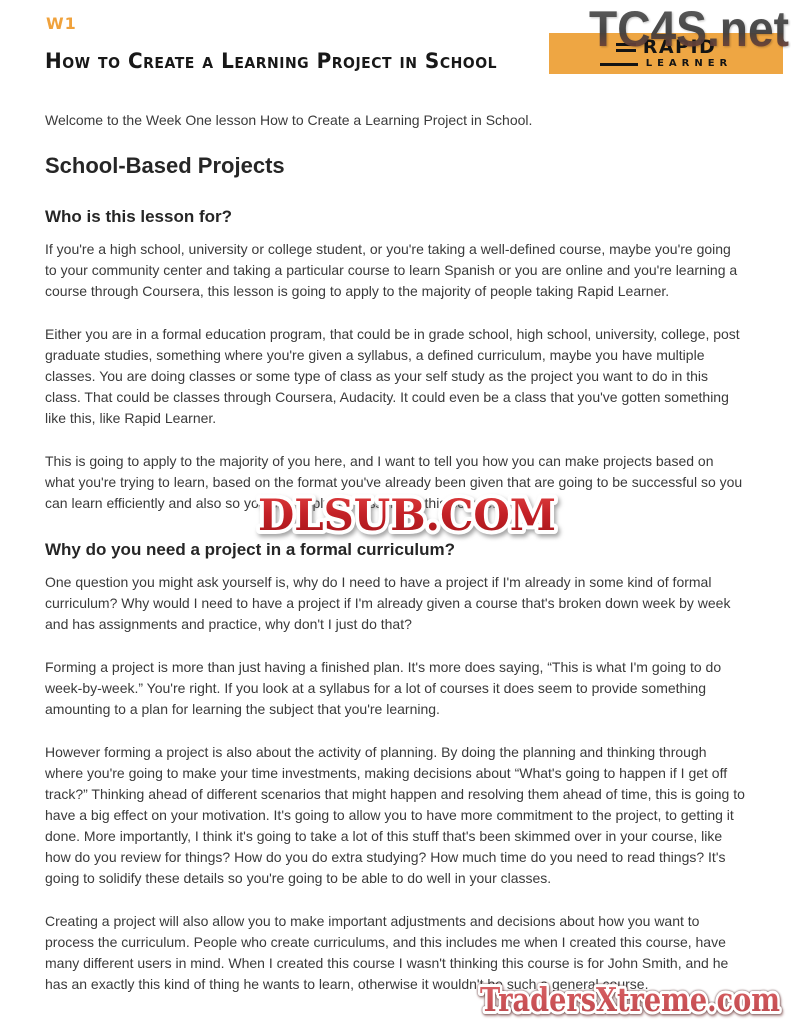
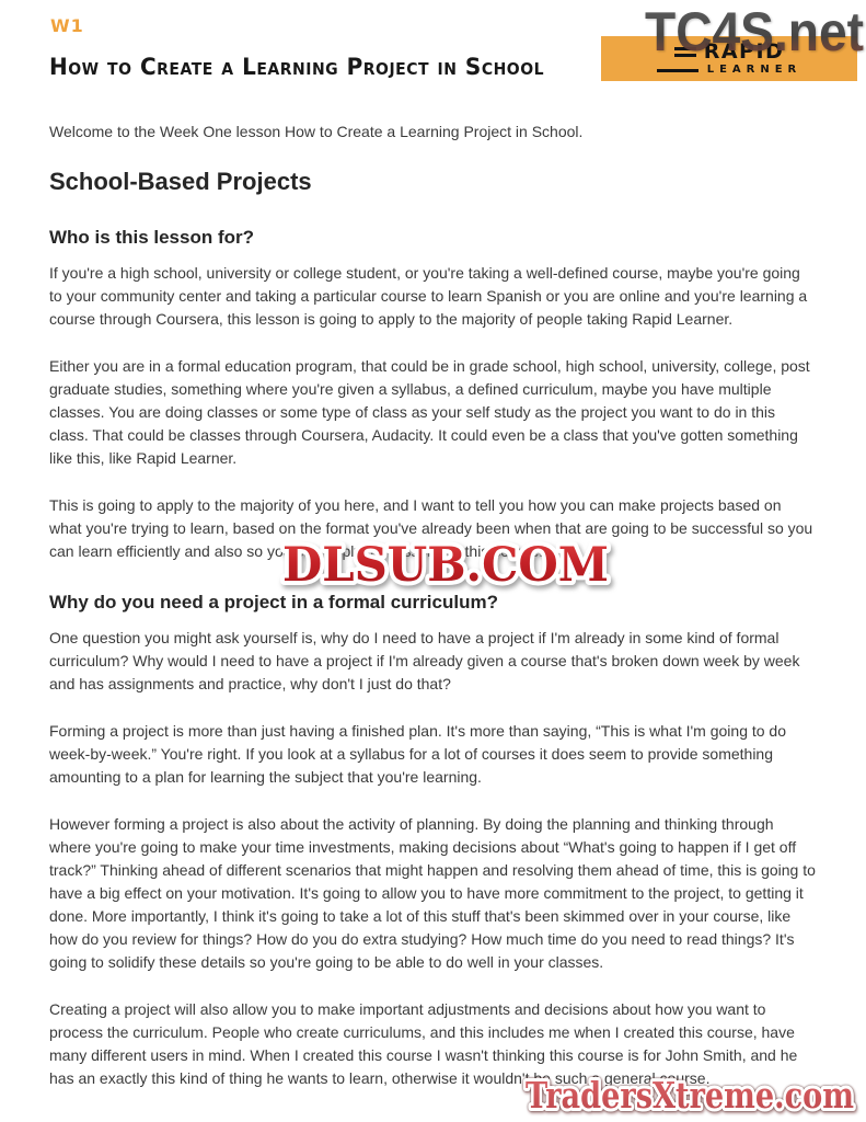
  W1
  How to Create a Learning Project in School
  RAPID
  LEARNER
  TC4S.net
  Welcome to the Week One lesson How to Create a Learning Project in School.
  School-Based Projects
  Who is this lesson for?
  If you're a high school, university or college student, or you're taking a well-defined course, maybe you're going to your community center and taking a particular course to learn Spanish or you are online and you're learning a course through Coursera, this lesson is going to apply to the majority of people taking Rapid Learner.
  Either you are in a formal education program, that could be in grade school, high school, university, college, post graduate studies, something where you're given a syllabus, a defined curriculum, maybe you have multiple classes. You are doing classes or some type of class as your self study as the project you want to do in this class. That could be classes through Coursera, Audacity. It could even be a class that you've gotten something like this, like Rapid Learner.
- This is going to apply to the majority of you here, and I want to tell you how you can make projects based on what you're trying to learn, based on the format you've already been given that are going to be successful so you can learn efficiently and also so you can apply the lessons of this course.
+ This is going to apply to the majority of you here, and I want to tell you how you can make projects based on what you're trying to learn, based on the format you've already been when that are going to be successful so you can learn efficiently and also so you can apply the lessons of this course.
  Why do you need a project in a formal curriculum?
  One question you might ask yourself is, why do I need to have a project if I'm already in some kind of formal curriculum? Why would I need to have a project if I'm already given a course that's broken down week by week and has assignments and practice, why don't I just do that?
- Forming a project is more than just having a finished plan. It's more does saying, “This is what I'm going to do week-by-week.” You're right. If you look at a syllabus for a lot of courses it does seem to provide something amounting to a plan for learning the subject that you're learning.
+ Forming a project is more than just having a finished plan. It's more than saying, “This is what I'm going to do week-by-week.” You're right. If you look at a syllabus for a lot of courses it does seem to provide something amounting to a plan for learning the subject that you're learning.
  However forming a project is also about the activity of planning. By doing the planning and thinking through where you're going to make your time investments, making decisions about “What's going to happen if I get off track?” Thinking ahead of different scenarios that might happen and resolving them ahead of time, this is going to have a big effect on your motivation. It's going to allow you to have more commitment to the project, to getting it done. More importantly, I think it's going to take a lot of this stuff that's been skimmed over in your course, like how do you review for things? How do you do extra studying? How much time do you need to read things? It's going to solidify these details so you're going to be able to do well in your classes.
  Creating a project will also allow you to make important adjustments and decisions about how you want to process the curriculum. People who create curriculums, and this includes me when I created this course, have many different users in mind. When I created this course I wasn't thinking this course is for John Smith, and he has an exactly this kind of thing he wants to learn, otherwise it wouldn't be such a general course.
  DLSUB.COM
  TradersXtreme.com
